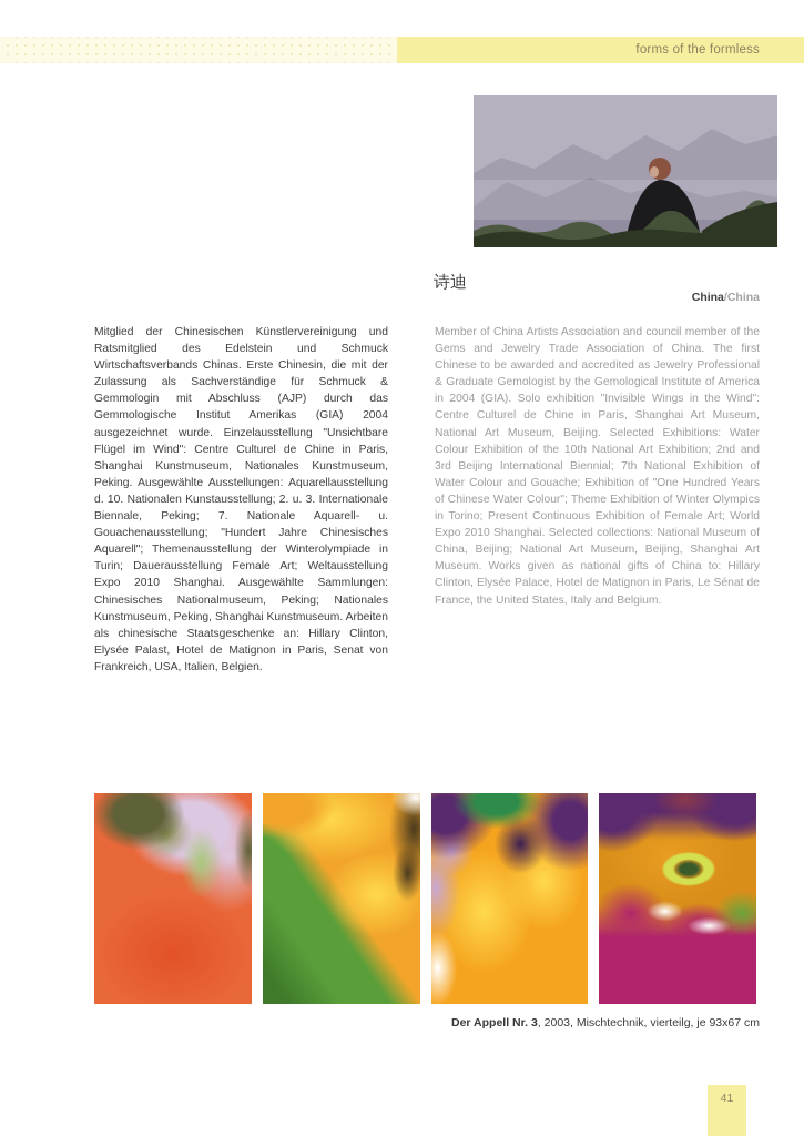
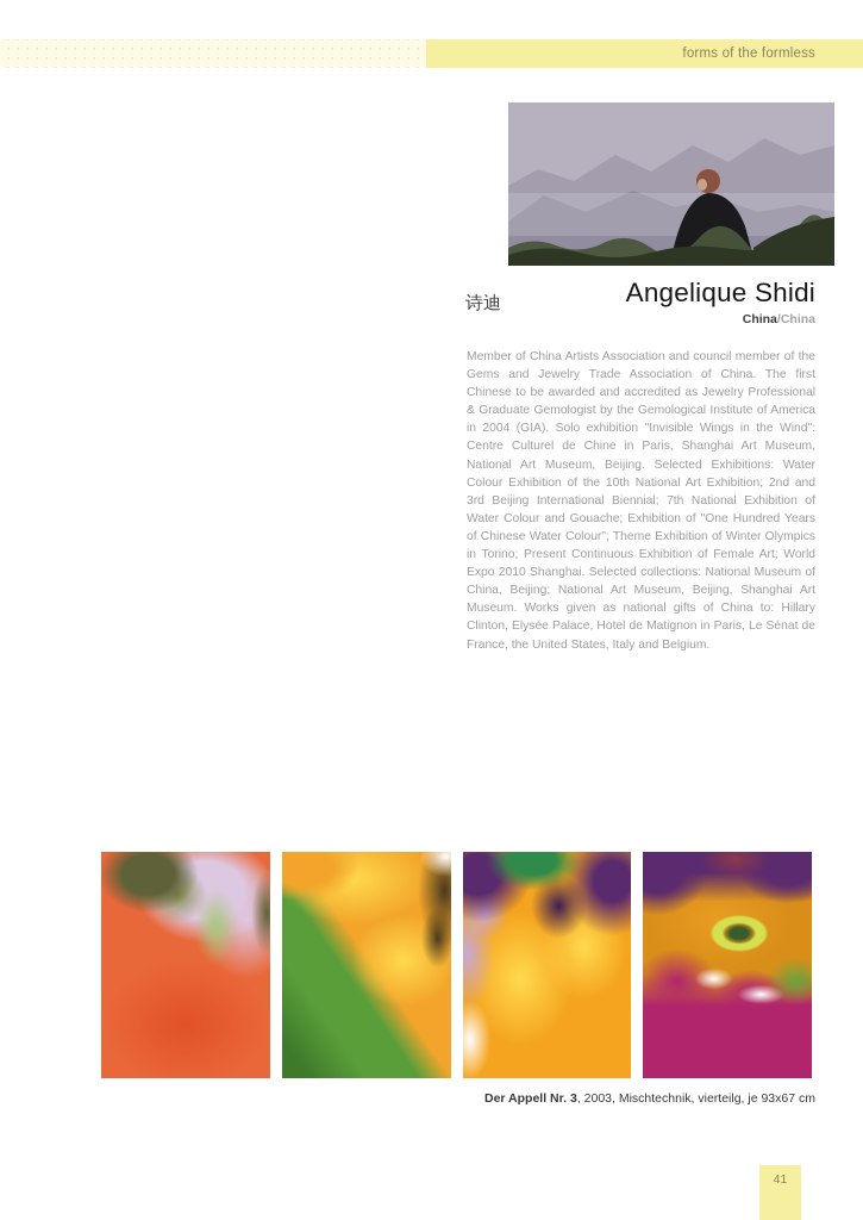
  forms of the formless
  诗迪
+ Angelique Shidi
  China/China
- Mitglied der Chinesischen Künstlervereinigung und Ratsmitglied des Edelstein und Schmuck Wirtschaftsverbands Chinas. Erste Chinesin, die mit der Zulassung als Sachverständige für Schmuck & Gemmologin mit Abschluss (AJP) durch das Gemmologische Institut Amerikas (GIA) 2004 ausgezeichnet wurde. Einzelausstellung "Unsichtbare Flügel im Wind": Centre Culturel de Chine in Paris, Shanghai Kunstmuseum, Nationales Kunstmuseum, Peking. Ausgewählte Ausstellungen: Aquarellausstellung d. 10. Nationalen Kunstausstellung; 2. u. 3. Internationale Biennale, Peking; 7. Nationale Aquarell- u. Gouachenausstellung; "Hundert Jahre Chinesisches Aquarell"; Themenausstellung der Winterolympiade in Turin; Dauerausstellung Female Art; Weltausstellung Expo 2010 Shanghai. Ausgewählte Sammlungen: Chinesisches Nationalmuseum, Peking; Nationales Kunstmuseum, Peking, Shanghai Kunstmuseum. Arbeiten als chinesische Staatsgeschenke an: Hillary Clinton, Elysée Palast, Hotel de Matignon in Paris, Senat von Frankreich, USA, Italien, Belgien.
  Member of China Artists Association and council member of the Gems and Jewelry Trade Association of China. The first Chinese to be awarded and accredited as Jewelry Professional & Graduate Gemologist by the Gemological Institute of America in 2004 (GIA). Solo exhibition "Invisible Wings in the Wind": Centre Culturel de Chine in Paris, Shanghai Art Museum, National Art Museum, Beijing. Selected Exhibitions: Water Colour Exhibition of the 10th National Art Exhibition; 2nd and 3rd Beijing International Biennial; 7th National Exhibition of Water Colour and Gouache; Exhibition of "One Hundred Years of Chinese Water Colour"; Theme Exhibition of Winter Olympics in Torino; Present Continuous Exhibition of Female Art; World Expo 2010 Shanghai. Selected collections: National Museum of China, Beijing; National Art Museum, Beijing, Shanghai Art Museum. Works given as national gifts of China to: Hillary Clinton, Elysée Palace, Hotel de Matignon in Paris, Le Sénat de France, the United States, Italy and Belgium.
  Der Appell Nr. 3, 2003, Mischtechnik, vierteilg, je 93x67 cm
  41
